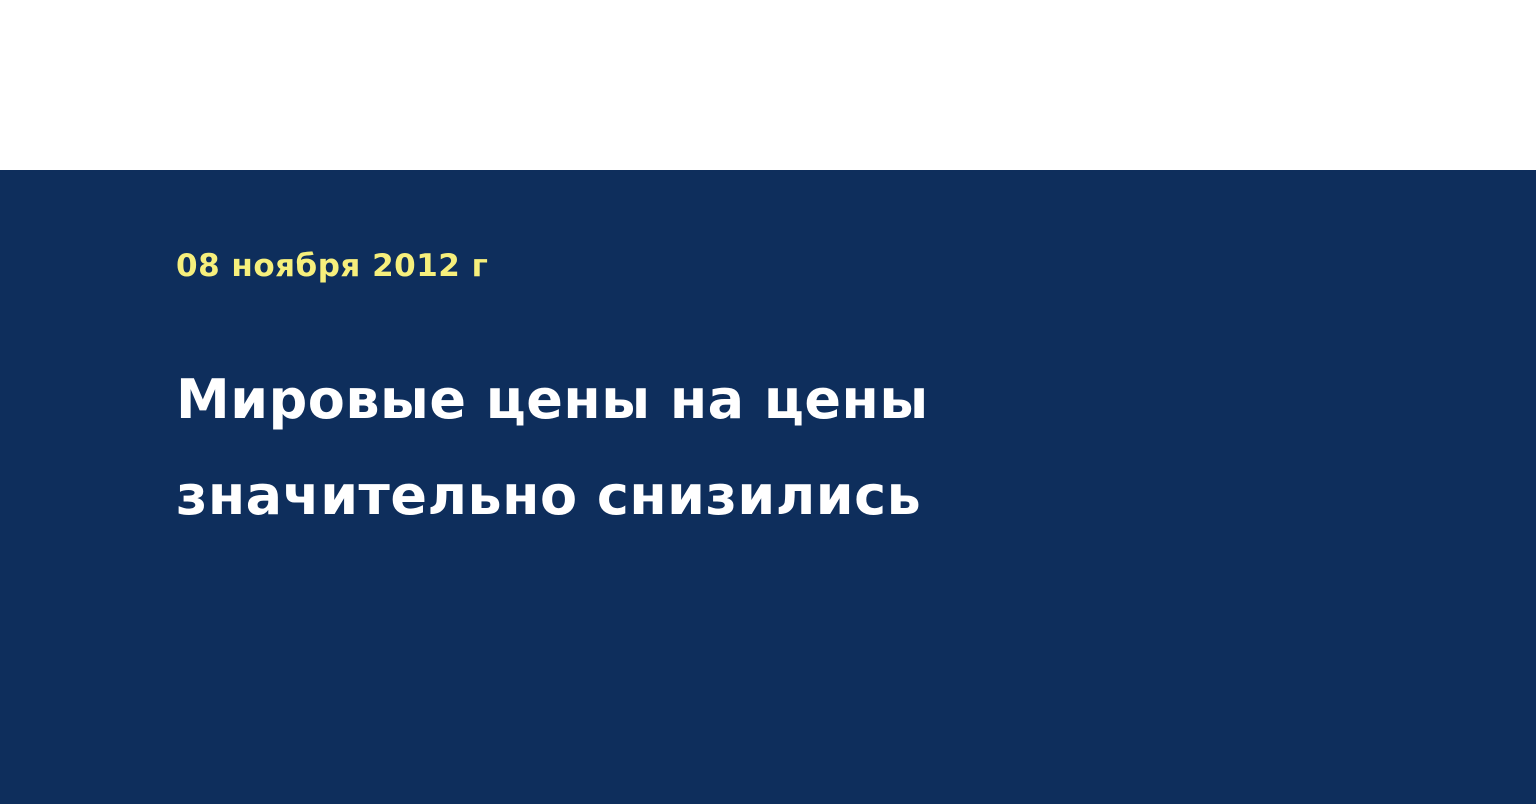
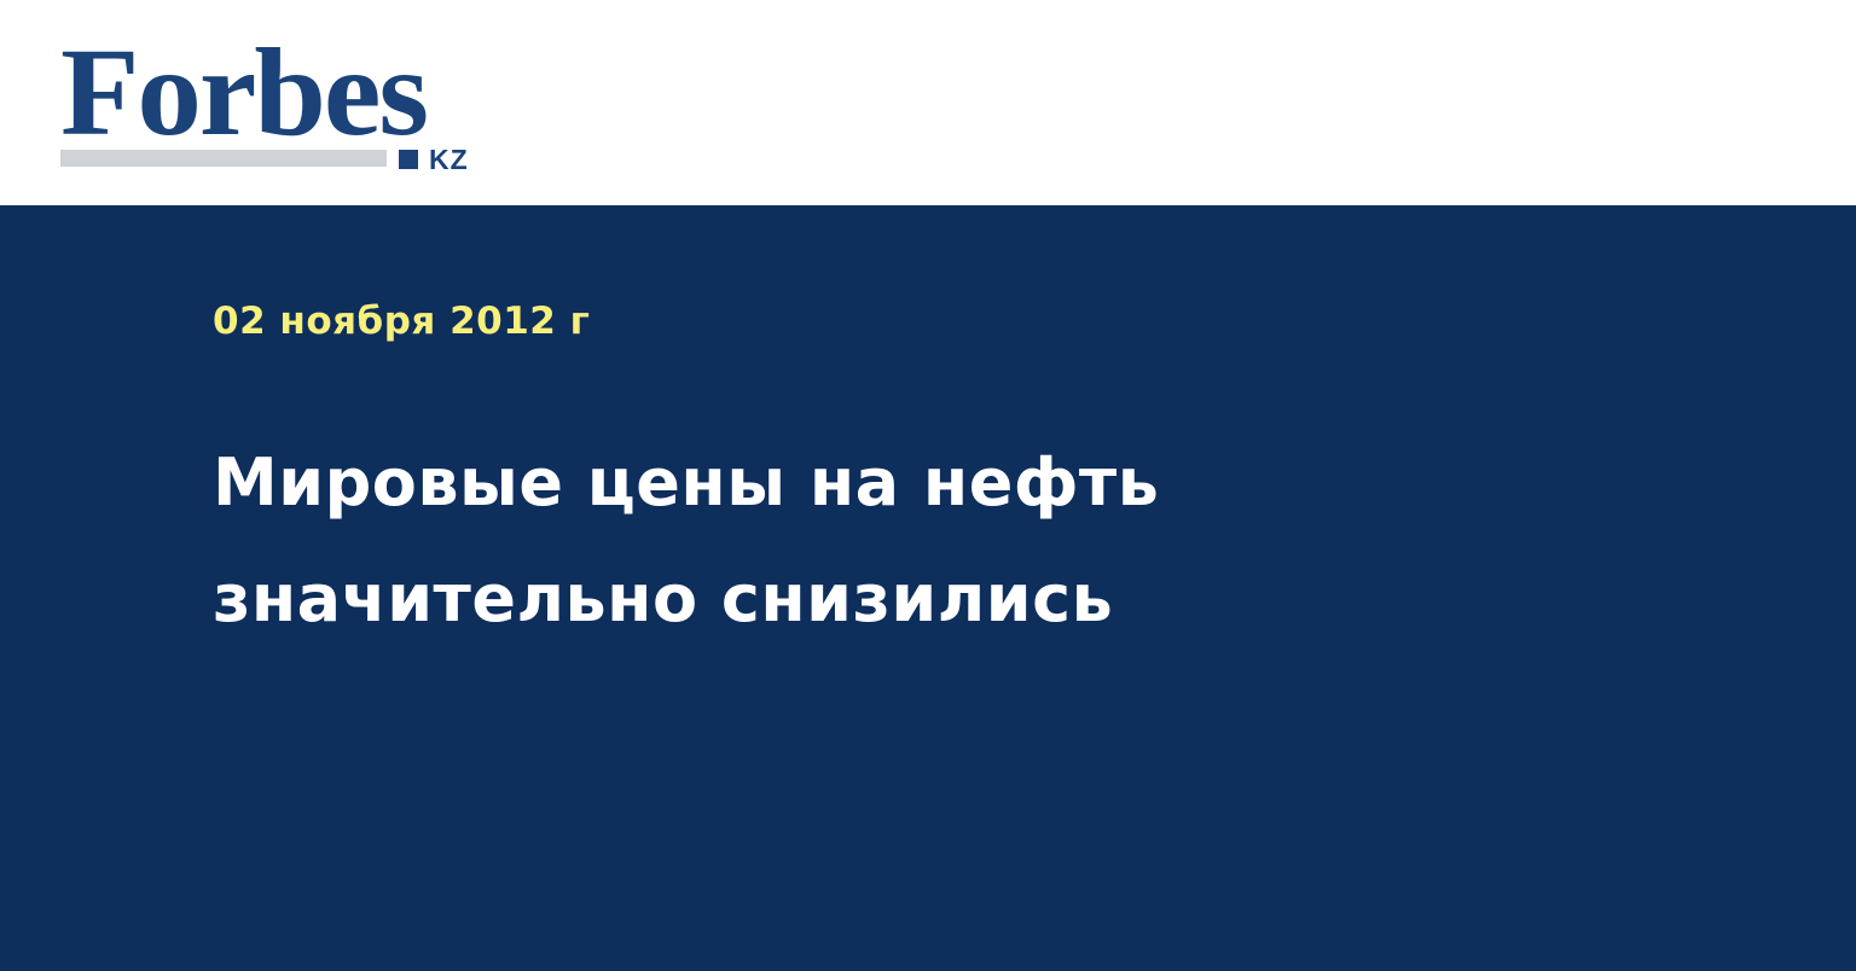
+ Forbes
+ KZ
- 08 ноября 2012 г
+ 02 ноября 2012 г
- Мировые цены на цены значительно снизились
+ Мировые цены на нефть значительно снизились
